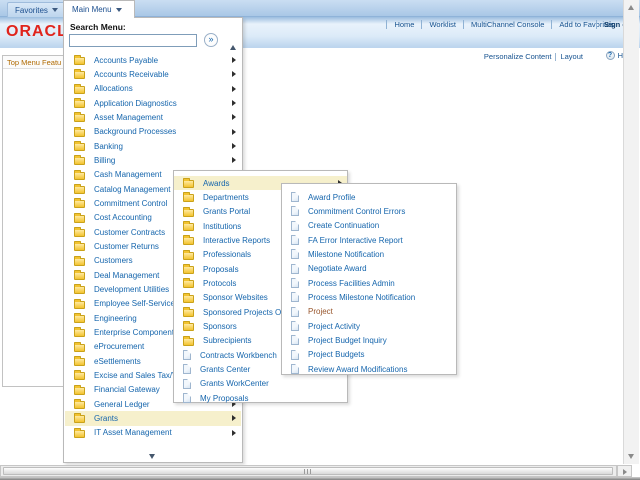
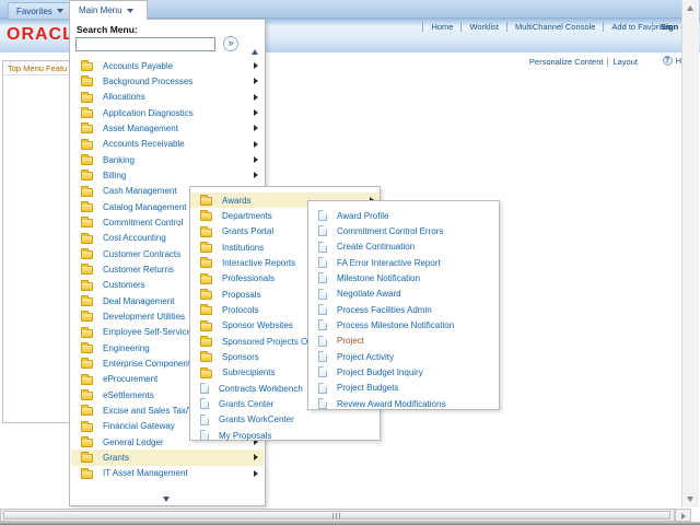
  Favorites
  Main Menu
  Home
  Worklist
  MultiChannel Console
  Add to Favorites
  Personalize Content
  Layout
  Top Menu Featu
  Search Menu:
  »
  Accounts Payable
- Accounts Receivable
+ Background Processes
  Allocations
  Application Diagnostics
  Asset Management
- Background Processes
+ Accounts Receivable
  Banking
  Billing
  Cash Management
  Catalog Management
  Commitment Control
  Cost Accounting
  Customer Contracts
  Customer Returns
  Customers
  Deal Management
  Development Utilities
  Employee Self-Servic
  Engineering
  Enterprise Componen
  eProcurement
  eSettlements
  Excise and Sales Tax/
  Financial Gateway
  General Ledger
  Grants
  IT Asset Management
  Awards
  Departments
  Grants Portal
  Institutions
  Interactive Reports
  Professionals
  Proposals
  Protocols
  Sponsor Websites
  Sponsored Projects O
  Sponsors
  Subrecipients
  Contracts Workbench
  Grants Center
  Grants WorkCenter
  My Proposals
  Award Profile
  Commitment Control Errors
  Create Continuation
  FA Error Interactive Report
  Milestone Notification
  Negotiate Award
  Process Facilities Admin
  Process Milestone Notification
  Project
  Project Activity
  Project Budget Inquiry
  Project Budgets
  Review Award Modifications
